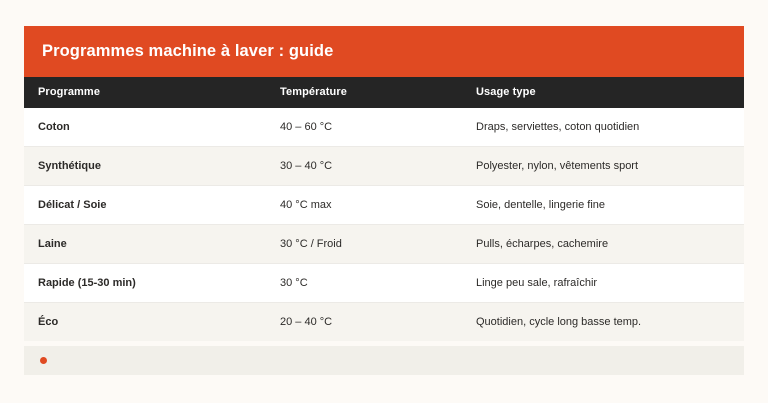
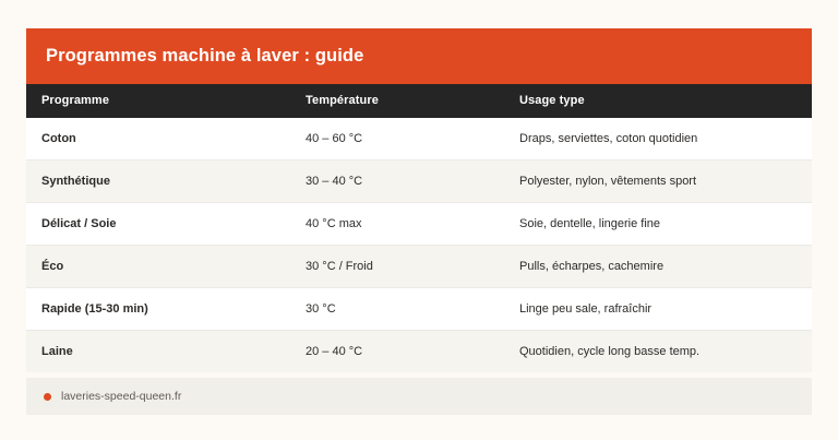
  Programmes machine à laver : guide
  Programme	Température	Usage type
  Coton	40 – 60 °C	Draps, serviettes, coton quotidien
  Synthétique	30 – 40 °C	Polyester, nylon, vêtements sport
  Délicat / Soie	40 °C max	Soie, dentelle, lingerie fine
- Laine	30 °C / Froid	Pulls, écharpes, cachemire
+ Éco	30 °C / Froid	Pulls, écharpes, cachemire
  Rapide (15-30 min)	30 °C	Linge peu sale, rafraîchir
- Éco	20 – 40 °C	Quotidien, cycle long basse temp.
+ Laine	20 – 40 °C	Quotidien, cycle long basse temp.
+ laveries-speed-queen.fr
